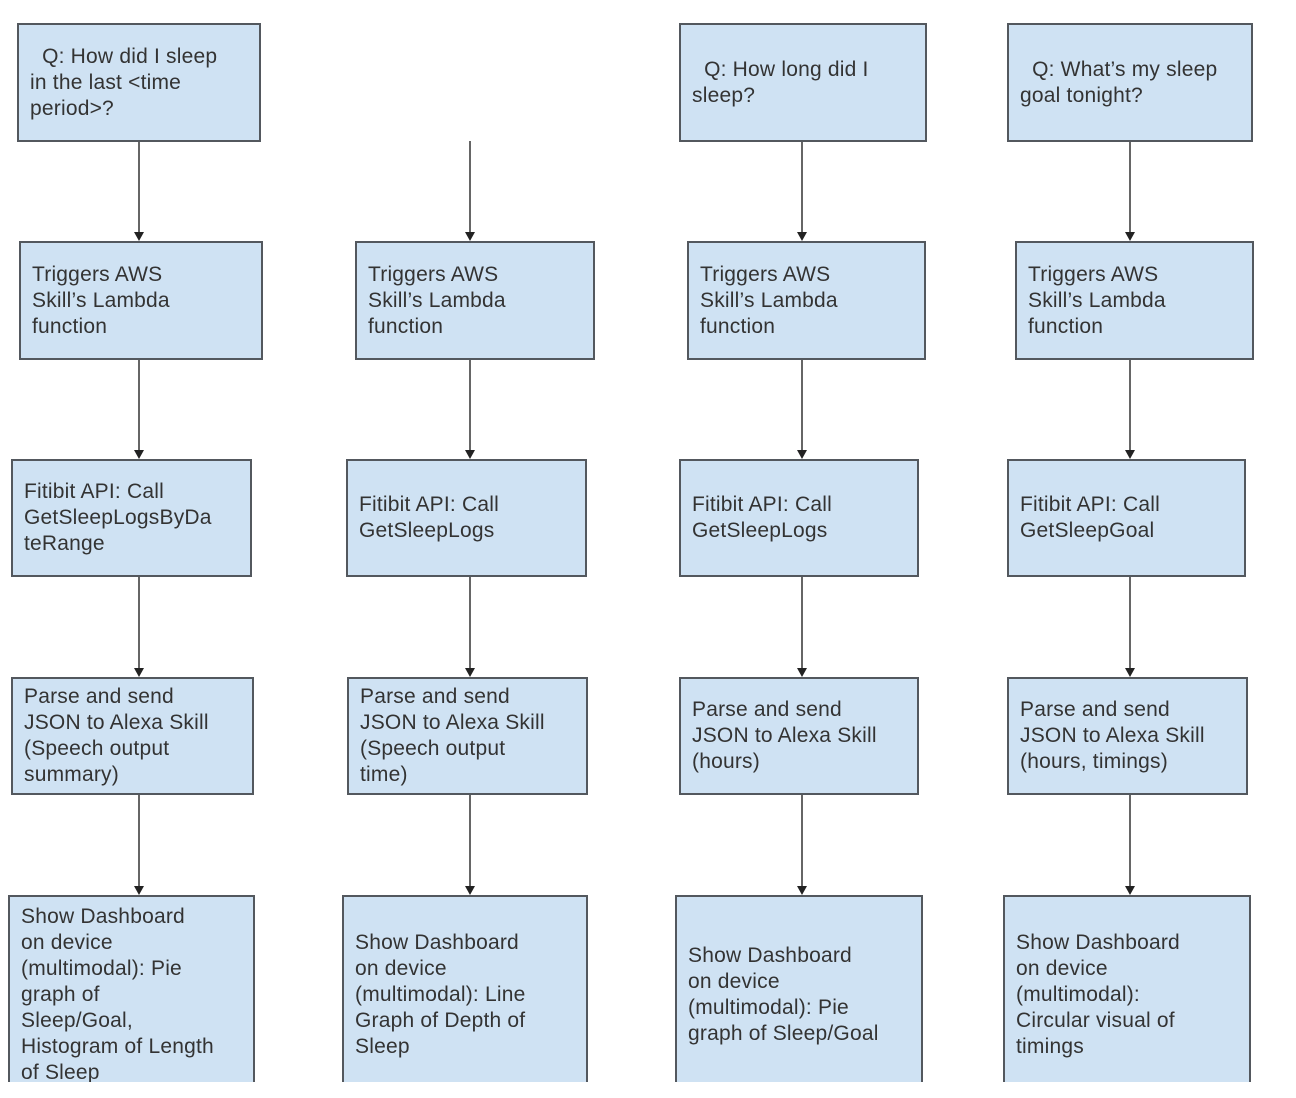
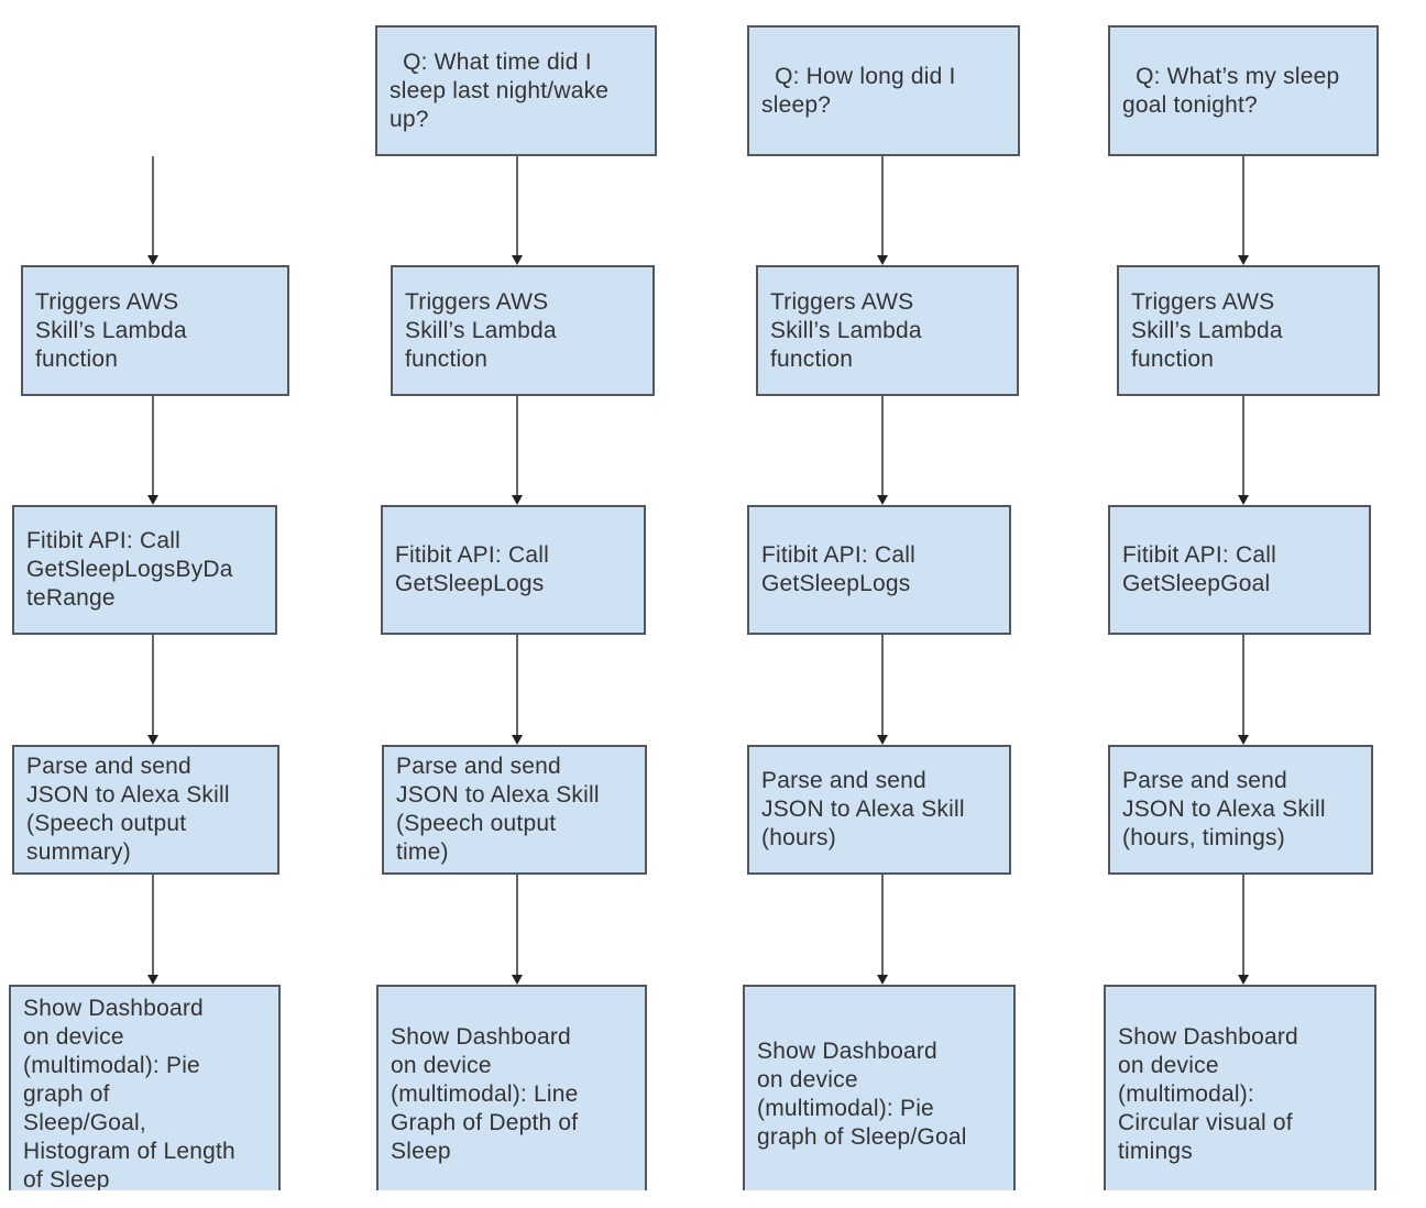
- Q: How did I sleep
- in the last <time
- period>?
  Triggers AWS
  Skill’s Lambda
  function
  Fitibit API: Call
  GetSleepLogsByDa
  teRange
  Parse and send
  JSON to Alexa Skill
  (Speech output
  summary)
  Show Dashboard
  on device
  (multimodal): Pie
  graph of
  Sleep/Goal,
  Histogram of Length
  of Sleep
+ Q: What time did I
+ sleep last night/wake
+ up?
  Triggers AWS
  Skill’s Lambda
  function
  Fitibit API: Call
  GetSleepLogs
  Parse and send
  JSON to Alexa Skill
  (Speech output
  time)
  Show Dashboard
  on device
  (multimodal): Line
  Graph of Depth of
  Sleep
  Q: How long did I
  sleep?
  Triggers AWS
  Skill’s Lambda
  function
  Fitibit API: Call
  GetSleepLogs
  Parse and send
  JSON to Alexa Skill
  (hours)
  Show Dashboard
  on device
  (multimodal): Pie
  graph of Sleep/Goal
  Q: What’s my sleep
  goal tonight?
  Triggers AWS
  Skill’s Lambda
  function
  Fitibit API: Call
  GetSleepGoal
  Parse and send
  JSON to Alexa Skill
  (hours, timings)
  Show Dashboard
  on device
  (multimodal):
  Circular visual of
  timings
